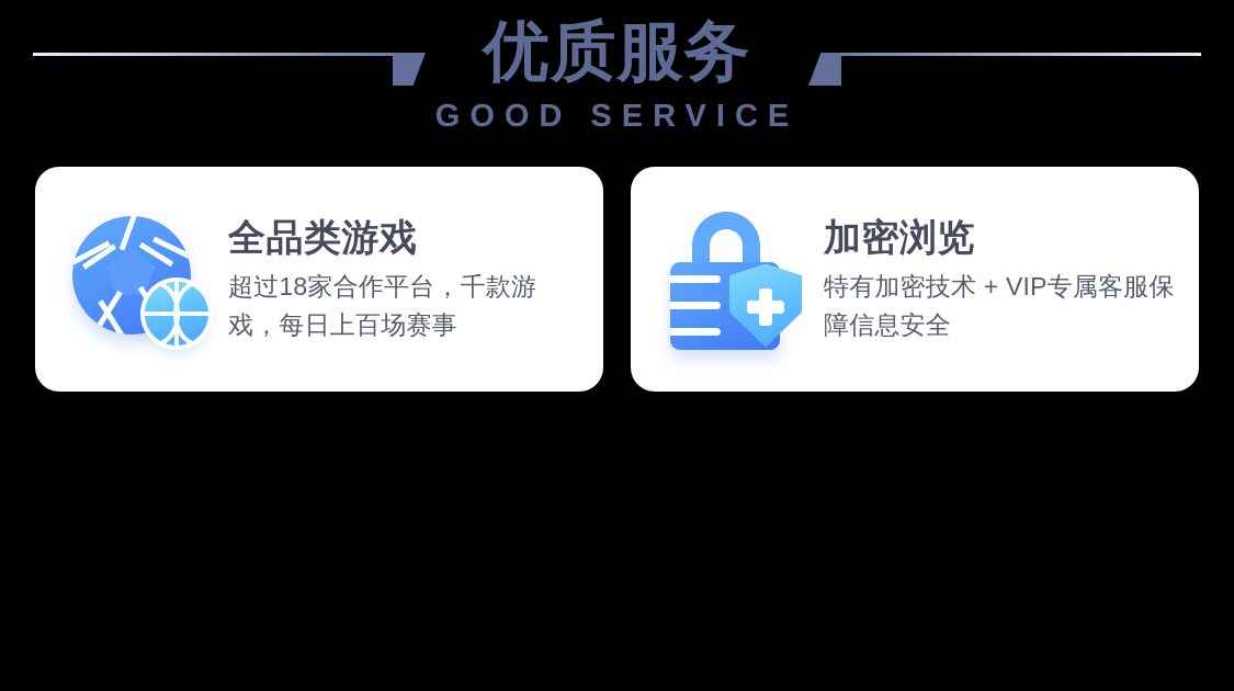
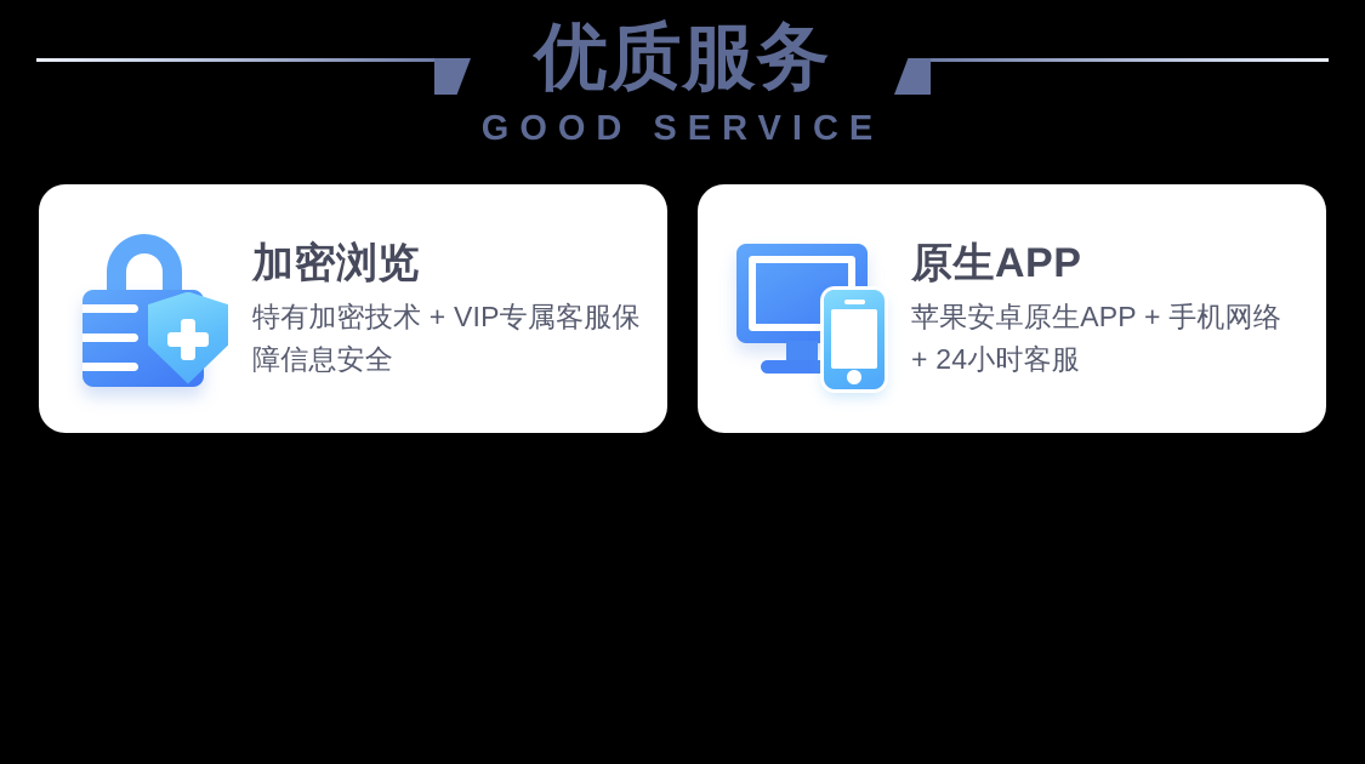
  优质服务
  GOOD SERVICE
- 全品类游戏
- 超过18家合作平台，千款游戏，每日上百场赛事
  加密浏览
  特有加密技术 + VIP专属客服保障信息安全
+ 原生APP
+ 苹果安卓原生APP + 手机网络 + 24小时客服
